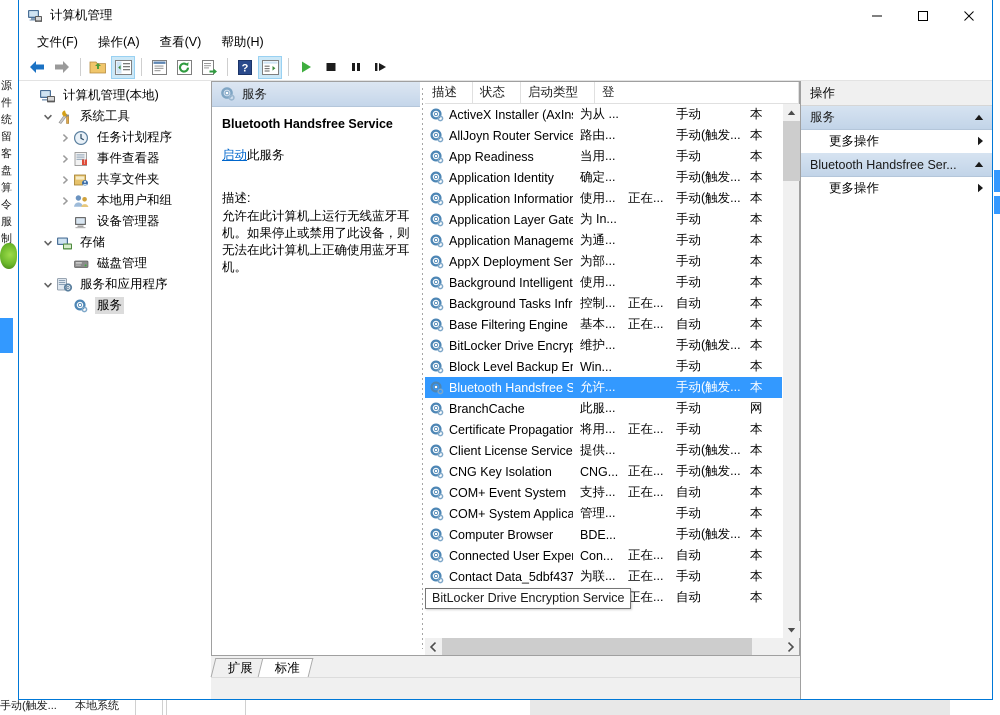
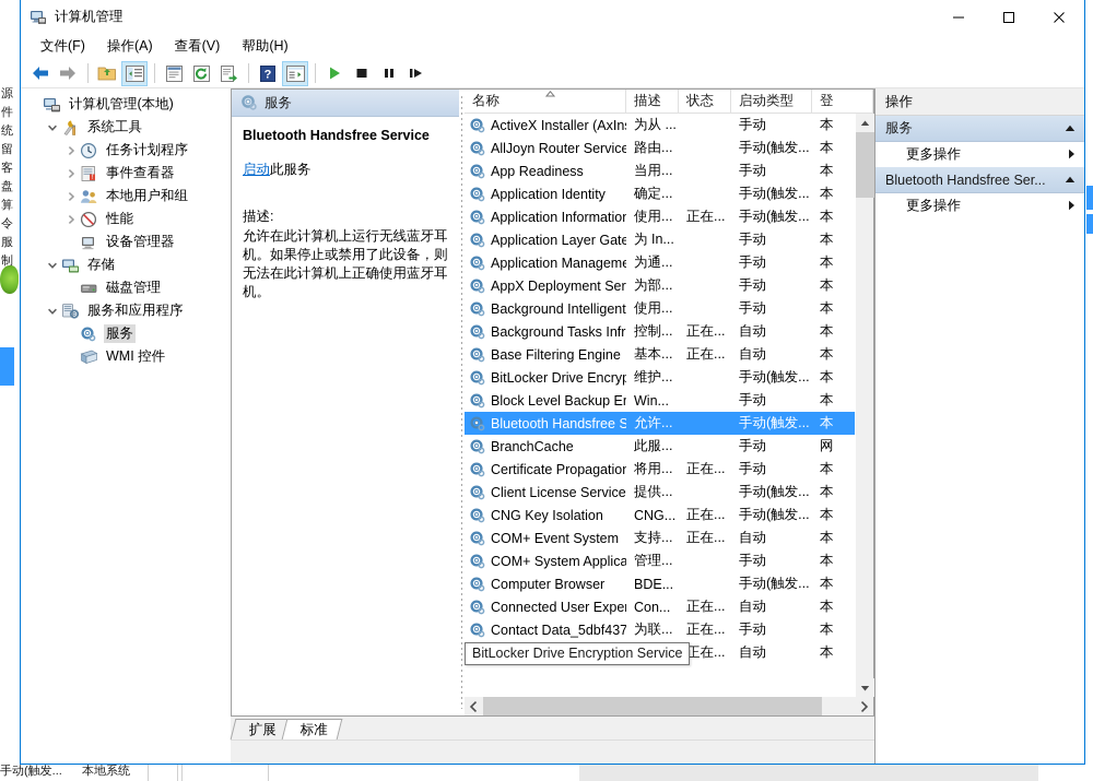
  源
  件
  统
  留
  客
  盘
  算
  令
  服
  制
  手动(触发...
  本地系统
  计算机管理
  文件(F)
  操作(A)
  查看(V)
  帮助(H)
  ?
  计算机管理(本地)
  系统工具
  任务计划程序
  事件查看器
- 共享文件夹
  本地用户和组
+ 性能
  设备管理器
  存储
  磁盘管理
  服务和应用程序
  服务
+ WMI 控件
  服务
  Bluetooth Handsfree Service
  启动此服务
  描述:
  允许在此计算机上运行无线蓝牙耳机。如果停止或禁用了此设备，则无法在此计算机上正确使用蓝牙耳机。
+ 名称
  描述
  状态
  启动类型
  登
  ActiveX Installer (AxIn
  为从 ...
  手动
  本
  AllJoyn Router Service
  路由...
  手动(触发...
  本
  App Readiness
  当用...
  手动
  本
  Application Identity
  确定...
  手动(触发...
  本
  Application Information
  使用...
  正在...
  手动(触发...
  本
  Application Layer Gate
  为 In...
  手动
  本
  Application Manageme
  为通...
  手动
  本
  AppX Deployment Ser
  为部...
  手动
  本
  Background Intelligent
  使用...
  手动
  本
  Background Tasks Infr
  控制...
  正在...
  自动
  本
  Base Filtering Engine
  基本...
  正在...
  自动
  本
  BitLocker Drive Encryp
  维护...
  手动(触发...
  本
  Block Level Backup E
  Win...
  手动
  本
  Bluetooth Handsfree S
  允许...
  手动(触发...
  本
  BranchCache
  此服...
  手动
  网
  Certificate Propagation
  将用...
  正在...
  手动
  本
  Client License Service
  提供...
  手动(触发...
  本
  CNG Key Isolation
  CNG...
  正在...
  手动(触发...
  本
  COM+ Event System
  支持...
  正在...
  自动
  本
  COM+ System Applica
  管理...
  手动
  本
  Computer Browser
  BDE...
  手动(触发...
  本
  Connected User Expe
  Con...
  正在...
  自动
  本
  Contact Data_5dbf437
  为联...
  正在...
  手动
  本
  正在...
  自动
  本
  BitLocker Drive Encryption Service
  操作
  服务
  更多操作
  Bluetooth Handsfree Ser...
  更多操作
